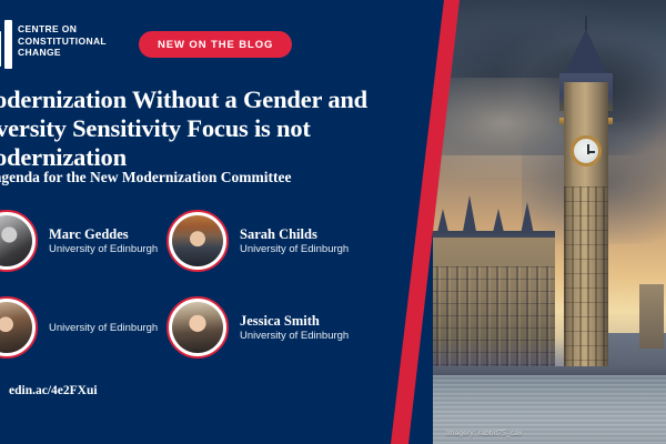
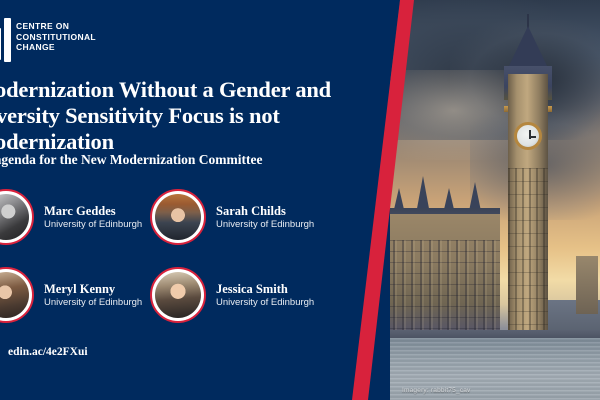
  CENTRE ON
  CONSTITUTIONAL
  CHANGE
- NEW ON THE BLOG
  odernization Without a Gender and versity Sensitivity Focus is not odernization
  genda for the New Modernization Committee
  Marc Geddes
  University of Edinburgh
  Sarah Childs
  University of Edinburgh
+ Meryl Kenny
  University of Edinburgh
  Jessica Smith
  University of Edinburgh
  edin.ac/4e2FXui
